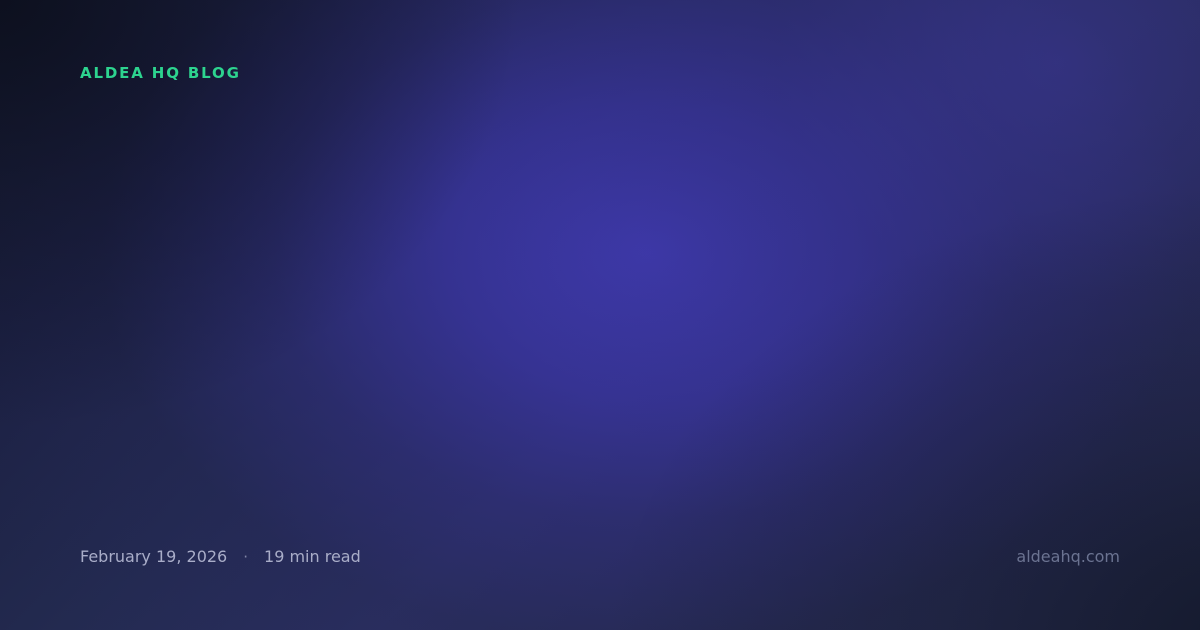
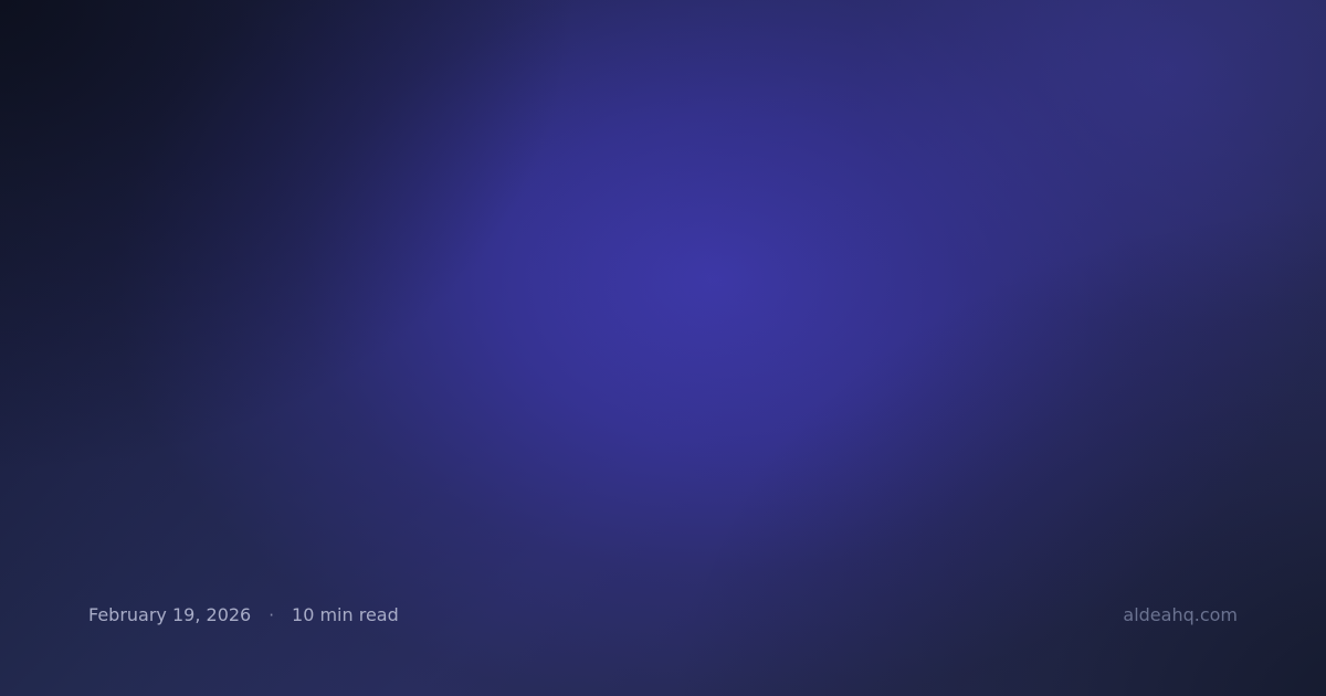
- ALDEA HQ BLOG
  February 19, 2026
  ·
- 19 min read
+ 10 min read
  aldeahq.com
